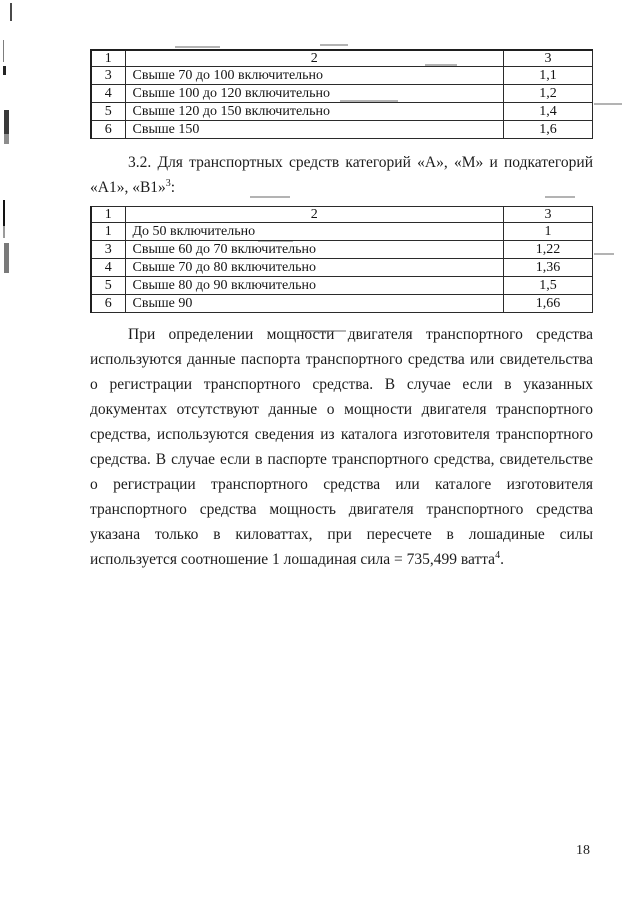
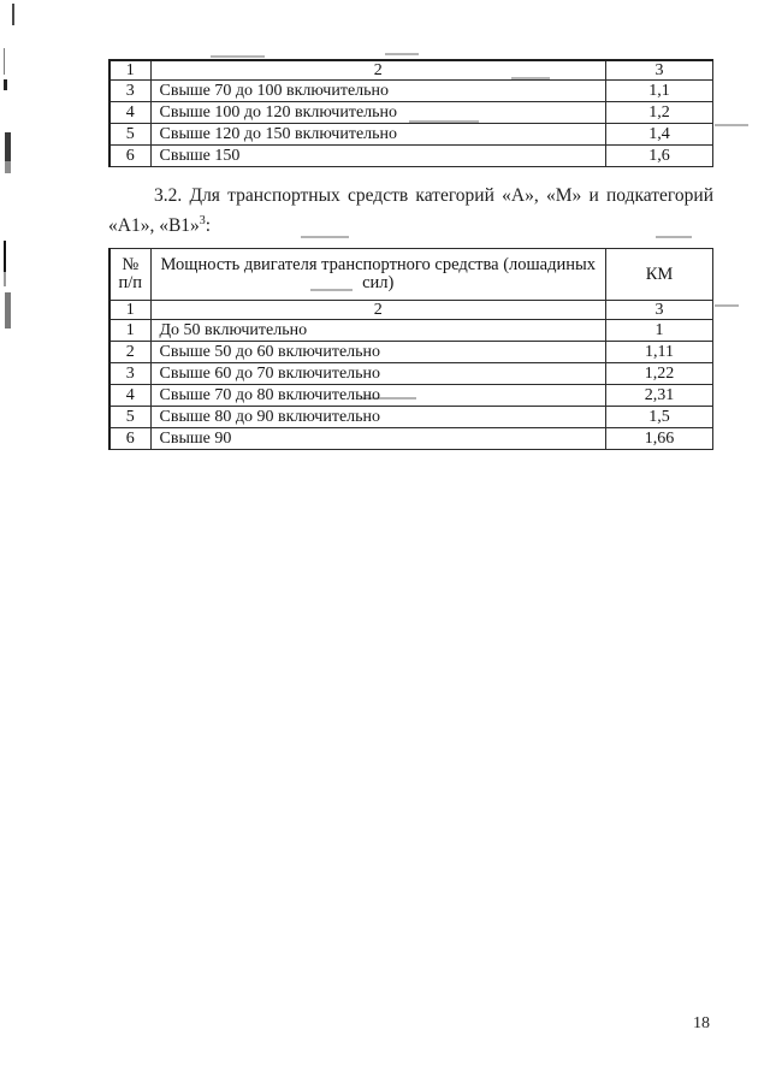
  1	2	3
  3	Свыше 70 до 100 включительно	1,1
  4	Свыше 100 до 120 включительно	1,2
  5	Свыше 120 до 150 включительно	1,4
  6	Свыше 150	1,6
  3.2. Для транспортных средств категорий «А», «М» и подкатегорий «А1», «В1»3:
+ № п/п	Мощность двигателя транспортного средства (лошадиных сил)	КМ
  1	2	3
  1	До 50 включительно	1
+ 2	Свыше 50 до 60 включительно	1,11
  3	Свыше 60 до 70 включительно	1,22
- 4	Свыше 70 до 80 включительно	1,36
+ 4	Свыше 70 до 80 включительно	2,31
  5	Свыше 80 до 90 включительно	1,5
  6	Свыше 90	1,66
- При определении мощности двигателя транспортного средства используются данные паспорта транспортного средства или свидетельства о регистрации транспортного средства. В случае если в указанных документах отсутствуют данные о мощности двигателя транспортного средства, используются сведения из каталога изготовителя транспортного средства. В случае если в паспорте транспортного средства, свидетельстве о регистрации транспортного средства или каталоге изготовителя транспортного средства мощность двигателя транспортного средства указана только в киловаттах, при пересчете в лошадиные силы используется соотношение 1 лошадиная сила = 735,499 ватта4.
  18
